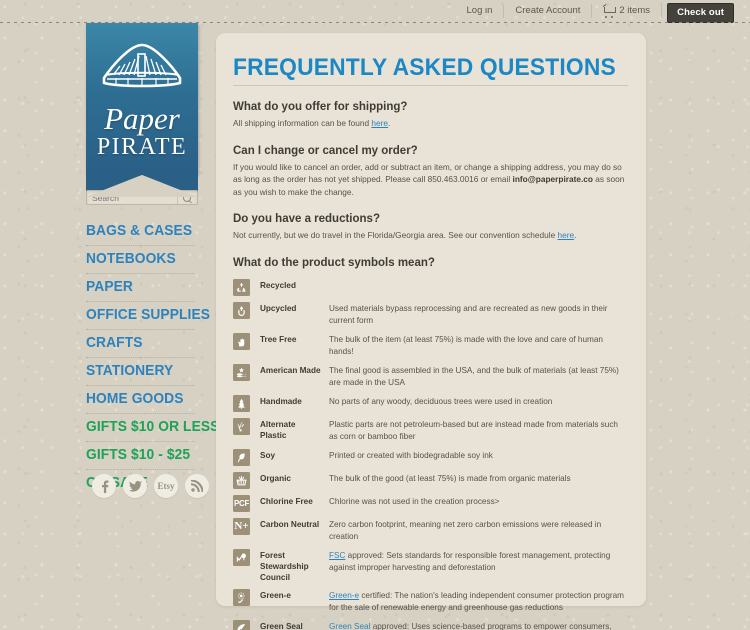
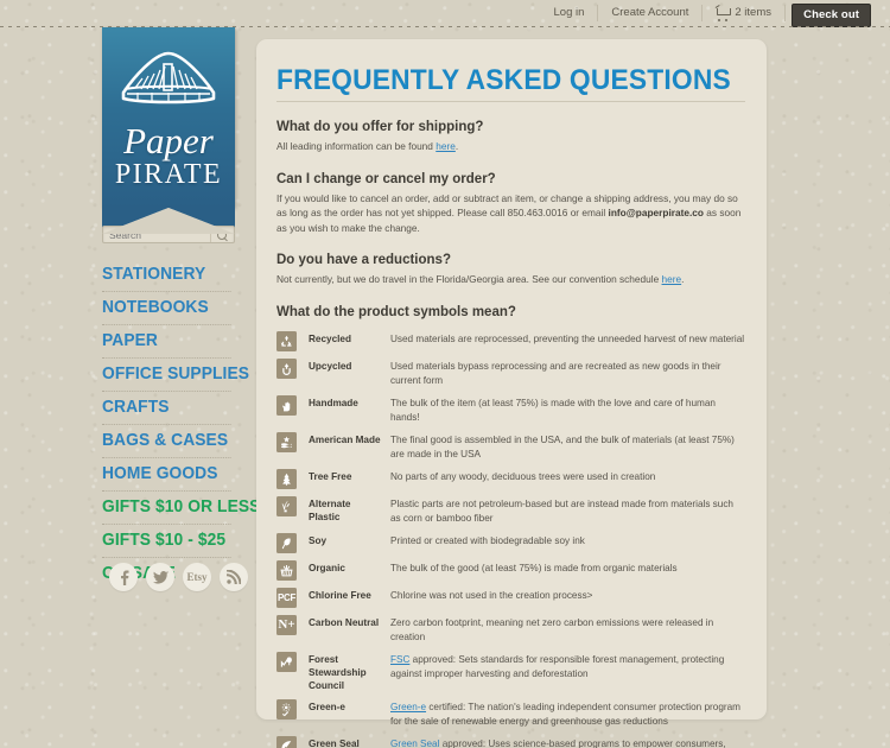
  Log in
  Create Account
  2 items
  Check out
  Paper
  PIRATE
  Search
- BAGS & CASES
+ STATIONERY
  NOTEBOOKS
  PAPER
  OFFICE SUPPLIES
  CRAFTS
- STATIONERY
+ BAGS & CASES
  HOME GOODS
  GIFTS $10 OR LESS
  GIFTS $10 - $25
  Etsy
  FREQUENTLY ASKED QUESTIONS
  What do you offer for shipping?
- All shipping information can be found here.
+ All leading information can be found here.
  Can I change or cancel my order?
  If you would like to cancel an order, add or subtract an item, or change a shipping address, you may do so as long as the order has not yet shipped. Please call 850.463.0016 or email info@paperpirate.co as soon as you wish to make the change.
  Do you have a reductions?
  Not currently, but we do travel in the Florida/Georgia area. See our convention schedule here.
  What do the product symbols mean?
  Recycled
+ Used materials are reprocessed, preventing the unneeded harvest of new material
  Upcycled
  Used materials bypass reprocessing and are recreated as new goods in their current form
- Tree Free
+ Handmade
  The bulk of the item (at least 75%) is made with the love and care of human hands!
  American Made
  The final good is assembled in the USA, and the bulk of materials (at least 75%) are made in the USA
- Handmade
+ Tree Free
  No parts of any woody, deciduous trees were used in creation
  Alternate Plastic
  Plastic parts are not petroleum-based but are instead made from materials such as corn or bamboo fiber
  Soy
  Printed or created with biodegradable soy ink
  Organic
  The bulk of the good (at least 75%) is made from organic materials
  PCF
  Chlorine Free
  Chlorine was not used in the creation process>
  N+
  Carbon Neutral
  Zero carbon footprint, meaning net zero carbon emissions were released in creation
  Forest Stewardship Council
  FSC approved: Sets standards for responsible forest management, protecting against improper harvesting and deforestation
  Green-e
  Green-e certified: The nation's leading independent consumer protection program for the sale of renewable energy and greenhouse gas reductions
  Green Seal
